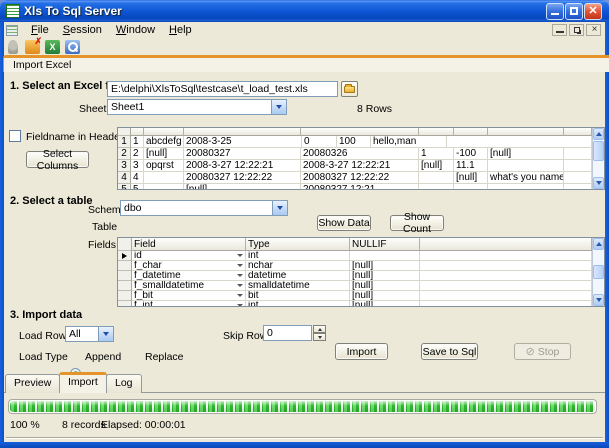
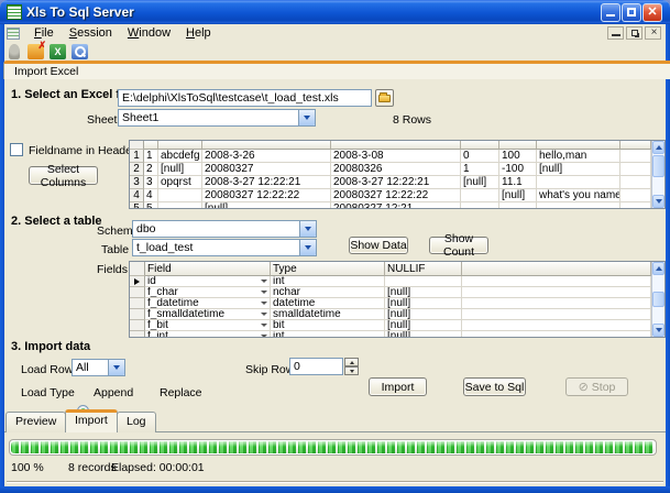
  Xls To Sql Server
  ✕
  File
  Session
  Window
  Help
  ×
  X
  Import Excel
  1. Select an Excel
  E:\delphi\XlsToSql\testcase\t_load_test.xls
  Sheet
  Sheet1
  8 Rows
  Fieldname in Head
  Select Columns
  1
  1
  abcdefg
+ 2008-3-26
- 2008-3-25
+ 2008-3-08
  0
  100
  hello,man
  2
  2
  [null]
  20080327
  20080326
  1
  -100
  [null]
  3
  3
  opqrst
  2008-3-27 12:22:21
  2008-3-27 12:22:21
  [null]
  11.1
  4
  4
  20080327 12:22:22
  20080327 12:22:22
  [null]
  what's you name
  2. Select a table
  Schem
  dbo
  Table
+ t_load_test
  Show Data
  Show Count
  Fields
  Field
  Type
  NULLIF
  id
  int
  f_char
  nchar
  [null]
  f_datetime
  datetime
  [null]
  f_smalldatetime
  smalldatetime
  [null]
  f_bit
  bit
  [null]
  f_int
  int
  [null]
  3. Import data
  Load Row
  All
  Skip Ro
  0
  Load Type
  Append
  Replace
  Import
  Save to Sql
  ⊘
  Stop
  Preview
  Import
  Log
  100 %
  8 records
  Elapsed: 00:00:01
